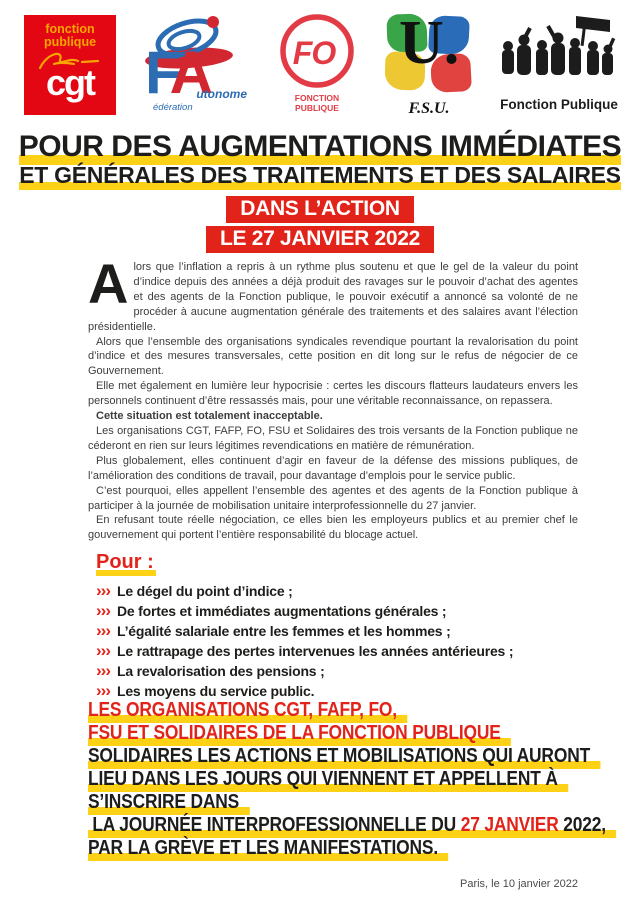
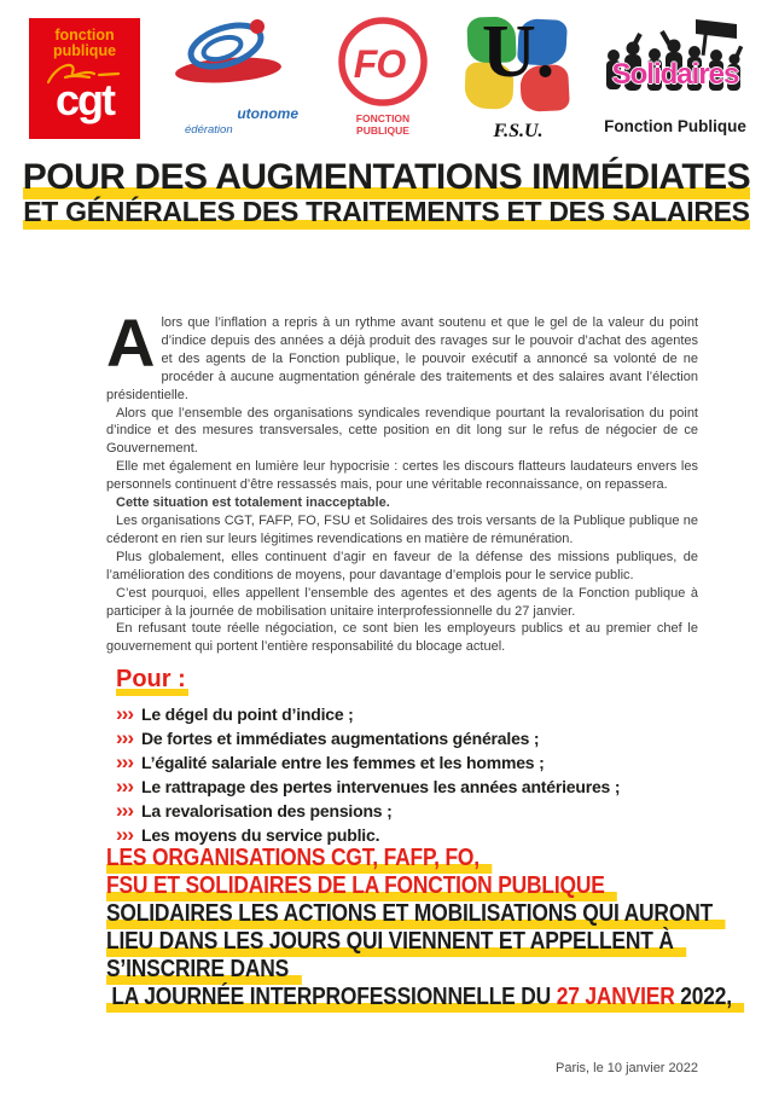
  fonction
  publique
  cgt
- FA
  utonome
  édération
  FO
  FONCTION PUBLIQUE
  U.
  F.S.U.
+ Solidaires
  Fonction Publique
  POUR DES AUGMENTATIONS IMMÉDIATES
  ET GÉNÉRALES DES TRAITEMENTS ET DES SALAIRES
- DANS L’ACTION
- LE 27 JANVIER 2022
  A
- lors que l’inflation a repris à un rythme plus soutenu et que le gel de la valeur du point d’indice depuis des années a déjà produit des ravages sur le pouvoir d’achat des agentes et des agents de la Fonction publique, le pouvoir exécutif a annoncé sa volonté de ne procéder à aucune augmentation générale des traitements et des salaires avant l’élection présidentielle.
+ lors que l’inflation a repris à un rythme avant soutenu et que le gel de la valeur du point d’indice depuis des années a déjà produit des ravages sur le pouvoir d’achat des agentes et des agents de la Fonction publique, le pouvoir exécutif a annoncé sa volonté de ne procéder à aucune augmentation générale des traitements et des salaires avant l’élection présidentielle.
  Alors que l’ensemble des organisations syndicales revendique pourtant la revalorisation du point d’indice et des mesures transversales, cette position en dit long sur le refus de négocier de ce Gouvernement.
  Elle met également en lumière leur hypocrisie : certes les discours flatteurs laudateurs envers les personnels continuent d’être ressassés mais, pour une véritable reconnaissance, on repassera.
  Cette situation est totalement inacceptable.
- Les organisations CGT, FAFP, FO, FSU et Solidaires des trois versants de la Fonction publique ne céderont en rien sur leurs légitimes revendications en matière de rémunération.
+ Les organisations CGT, FAFP, FO, FSU et Solidaires des trois versants de la Publique publique ne céderont en rien sur leurs légitimes revendications en matière de rémunération.
- Plus globalement, elles continuent d’agir en faveur de la défense des missions publiques, de l’amélioration des conditions de travail, pour davantage d’emplois pour le service public.
+ Plus globalement, elles continuent d’agir en faveur de la défense des missions publiques, de l’amélioration des conditions de moyens, pour davantage d’emplois pour le service public.
  C’est pourquoi, elles appellent l’ensemble des agentes et des agents de la Fonction publique à participer à la journée de mobilisation unitaire interprofessionnelle du 27 janvier.
- En refusant toute réelle négociation, ce elles bien les employeurs publics et au premier chef le gouvernement qui portent l’entière responsabilité du blocage actuel.
+ En refusant toute réelle négociation, ce sont bien les employeurs publics et au premier chef le gouvernement qui portent l’entière responsabilité du blocage actuel.
  Pour :
  ››› Le dégel du point d’indice ;
  ››› De fortes et immédiates augmentations générales ;
  ››› L’égalité salariale entre les femmes et les hommes ;
  ››› Le rattrapage des pertes intervenues les années antérieures ;
  ››› La revalorisation des pensions ;
  ››› Les moyens du service public.
  LES ORGANISATIONS CGT, FAFP, FO,
  FSU ET SOLIDAIRES DE LA FONCTION PUBLIQUE
  SOLIDAIRES LES ACTIONS ET MOBILISATIONS QUI AURONT
  LIEU DANS LES JOURS QUI VIENNENT ET APPELLENT À
  S’INSCRIRE DANS
  LA JOURNÉE INTERPROFESSIONNELLE DU 27 JANVIER 2022,
- PAR LA GRÈVE ET LES MANIFESTATIONS.
  Paris, le 10 janvier 2022
